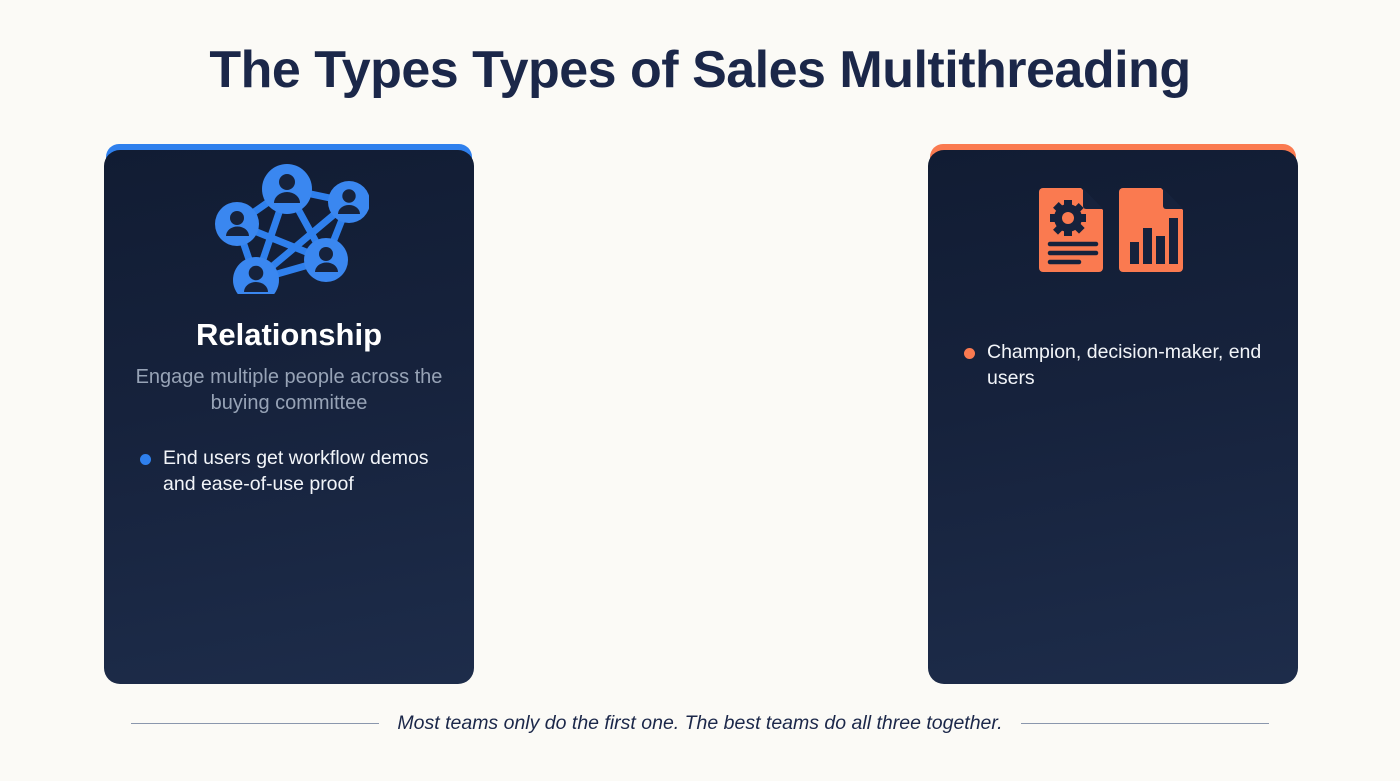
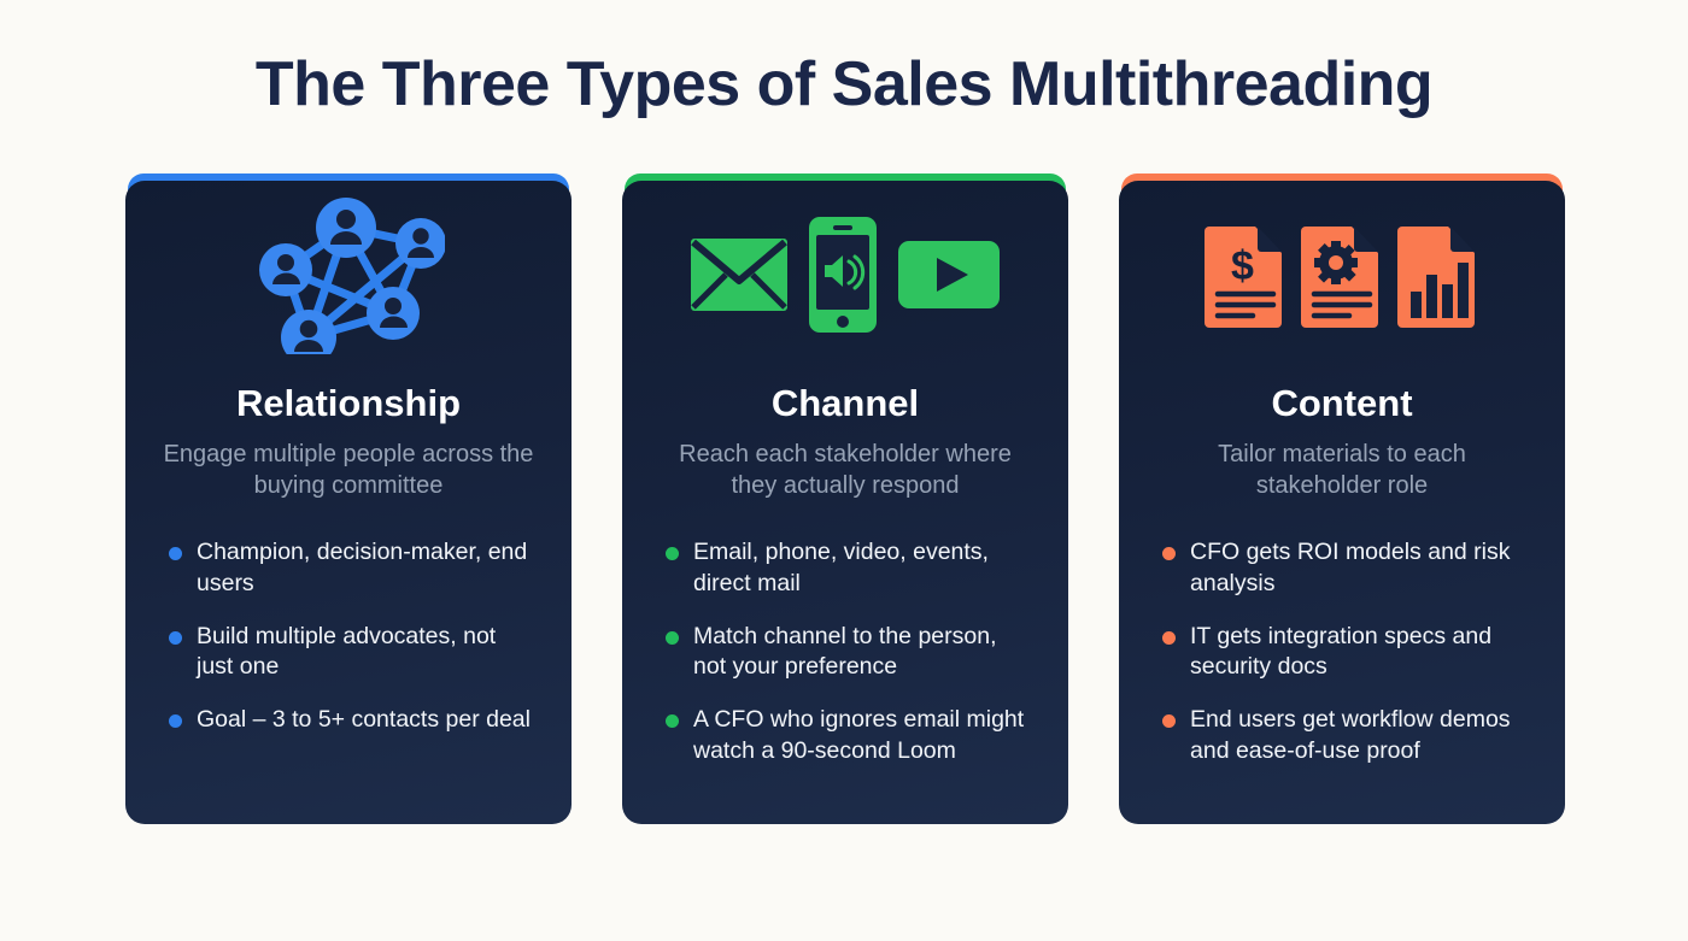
- The Types Types of Sales Multithreading
+ The Three Types of Sales Multithreading
  Relationship
  Engage multiple people across the buying committee
- End users get workflow demos and ease-of-use proof
+ Champion, decision-maker, end users
+ Build multiple advocates, not just one
+ Goal – 3 to 5+ contacts per deal
+ Channel
+ Reach each stakeholder where they actually respond
+ Email, phone, video, events, direct mail
+ Match channel to the person, not your preference
+ A CFO who ignores email might watch a 90-second Loom
+ $
+ Content
+ Tailor materials to each stakeholder role
+ CFO gets ROI models and risk analysis
+ IT gets integration specs and security docs
- Champion, decision-maker, end users
+ End users get workflow demos and ease-of-use proof
- Most teams only do the first one. The best teams do all three together.
